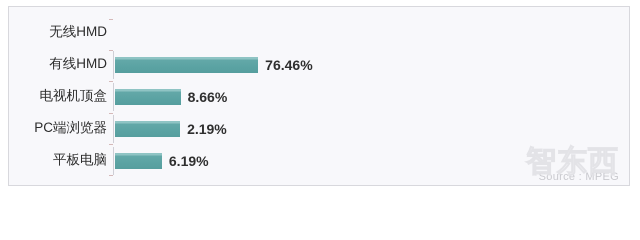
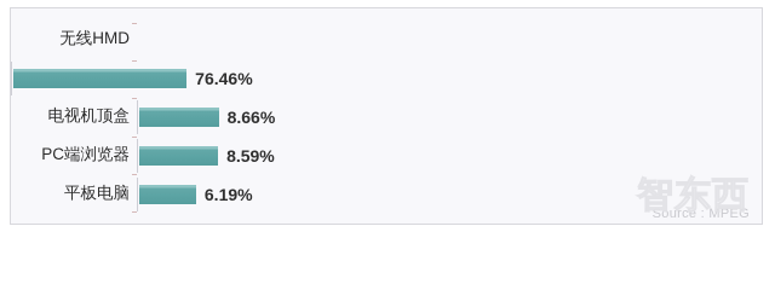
  无线HMD
- 有线HMD
  76.46%
  电视机顶盒
  8.66%
  PC端浏览器
- 2.19%
+ 8.59%
  平板电脑
  6.19%
  智东西
  Source : MPEG
